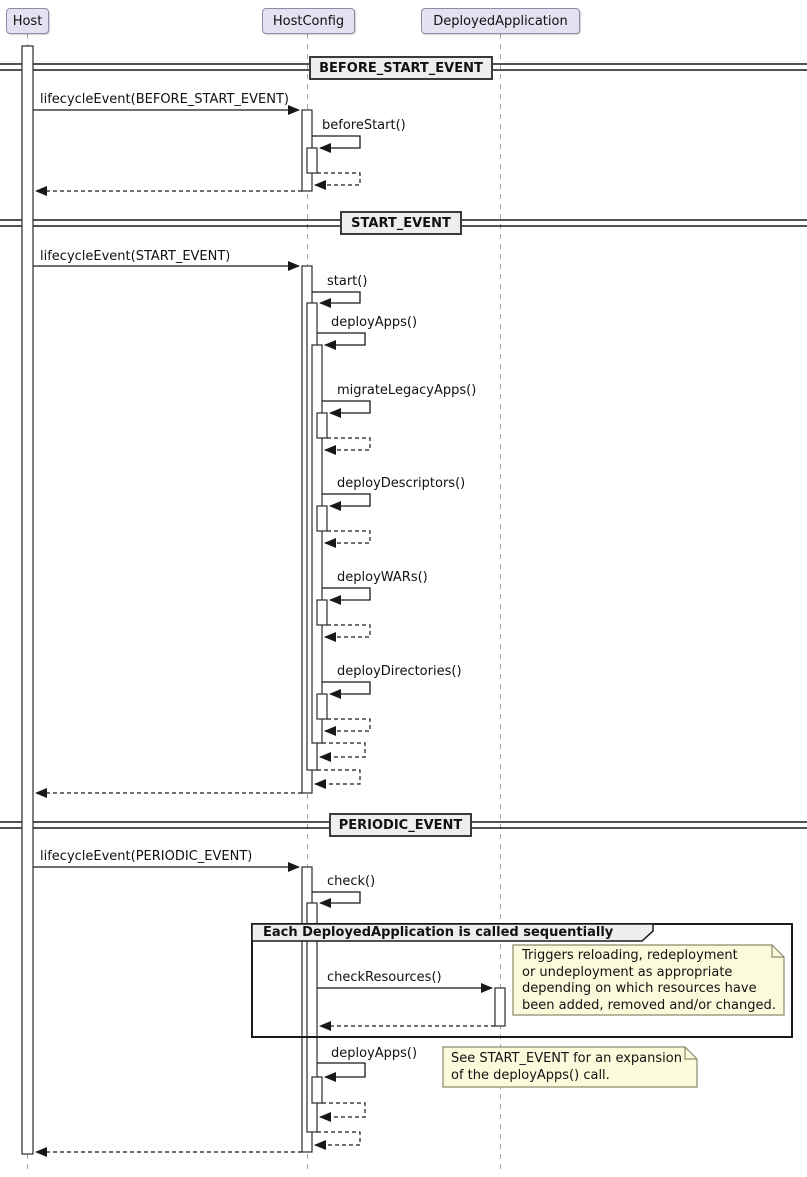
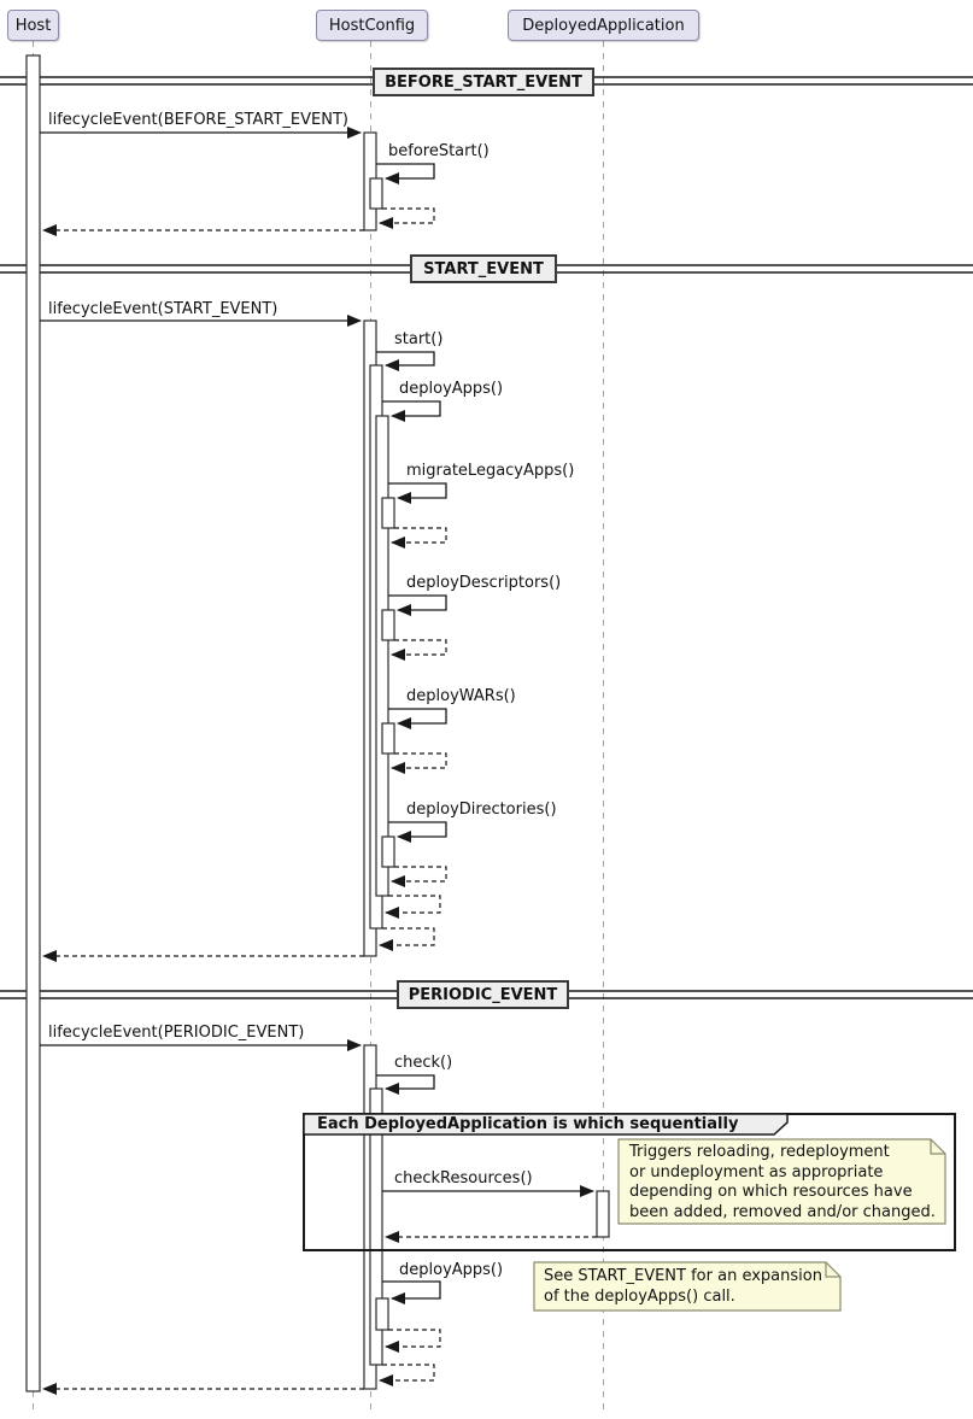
  Host
  HostConfig
  DeployedApplication
  BEFORE_START_EVENT
  START_EVENT
  PERIODIC_EVENT
  lifecycleEvent(BEFORE_START_EVENT)
  beforeStart()
  lifecycleEvent(START_EVENT)
  start()
  deployApps()
  migrateLegacyApps()
  deployDescriptors()
  deployWARs()
  deployDirectories()
  lifecycleEvent(PERIODIC_EVENT)
  check()
  checkResources()
  deployApps()
- Each DeployedApplication is called sequentially
+ Each DeployedApplication is which sequentially
  Triggers reloading, redeployment
  or undeployment as appropriate
  depending on which resources have
  been added, removed and/or changed.
  See START_EVENT for an expansion
  of the deployApps() call.
